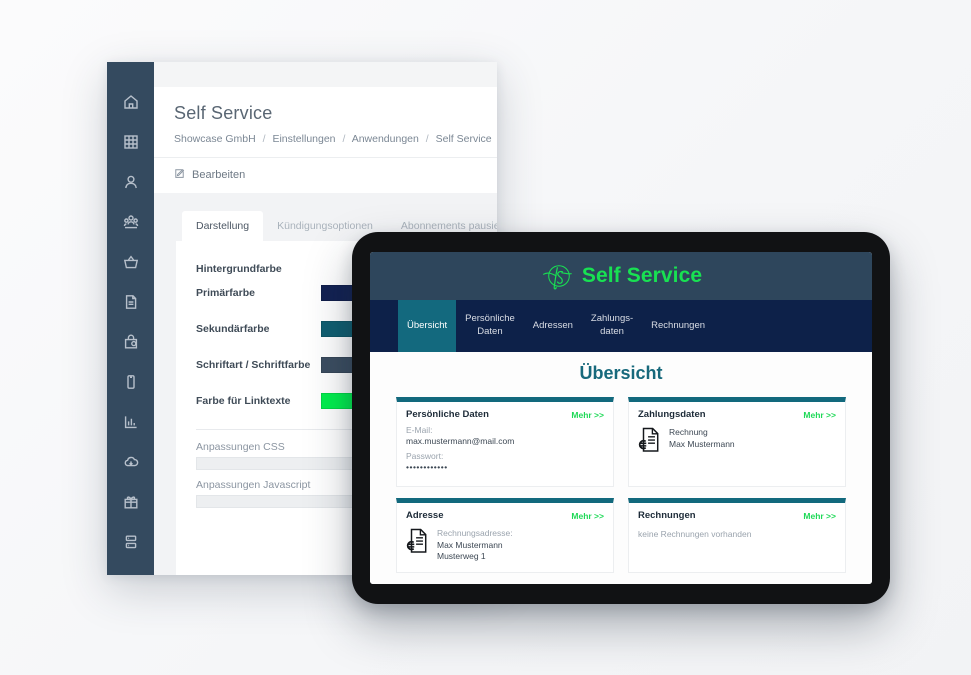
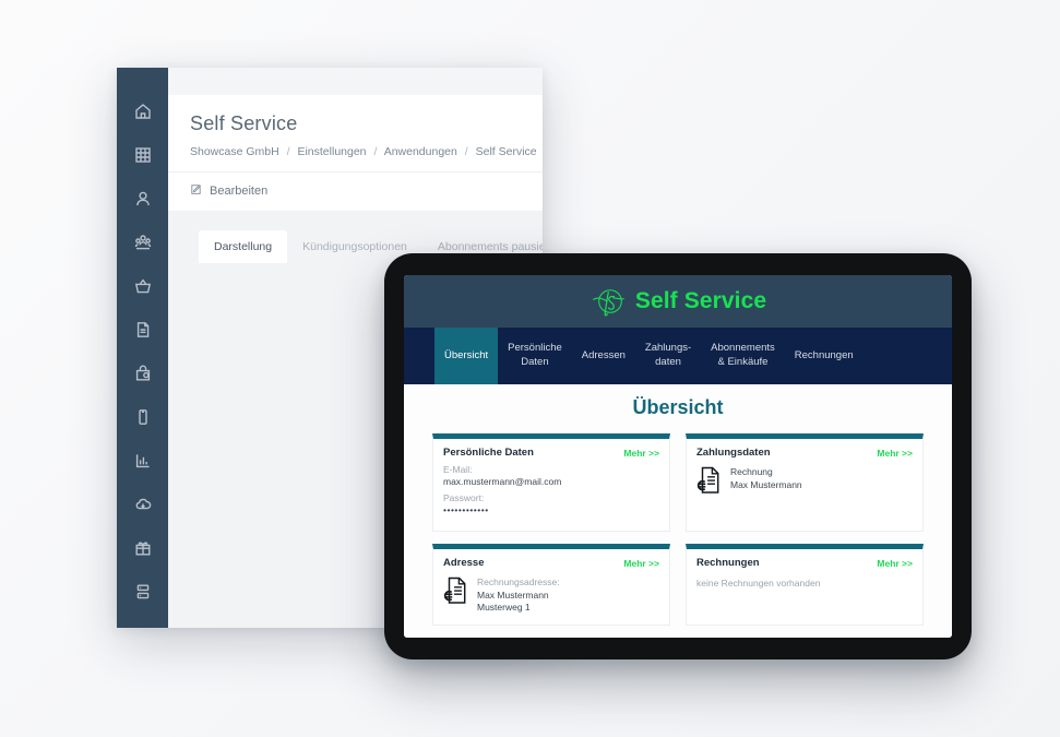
  Self Service
  Showcase GmbH / Einstellungen / Anwendungen / Self Service
  Bearbeiten
  Darstellung
  Kündigungsoptionen
  Abonnements pausie
- Hintergrundfarbe
- Primärfarbe
- Sekundärfarbe
- Schriftart / Schriftfarbe
- Farbe für Linktexte
- Anpassungen CSS
- Anpassungen Javascript
  Self Service
  Übersicht
  Persönliche
  Daten
  Adressen
  Zahlungs-
  daten
+ Abonnements
+ & Einkäufe
  Rechnungen
  Übersicht
  Persönliche Daten
  Mehr >>
  E-Mail:
  max.mustermann@mail.com
  Passwort:
  ••••••••••••
  Zahlungsdaten
  Mehr >>
  Rechnung
  Max Mustermann
  Adresse
  Mehr >>
  Rechnungsadresse:
  Max Mustermann
  Musterweg 1
  Rechnungen
  Mehr >>
  keine Rechnungen vorhanden
